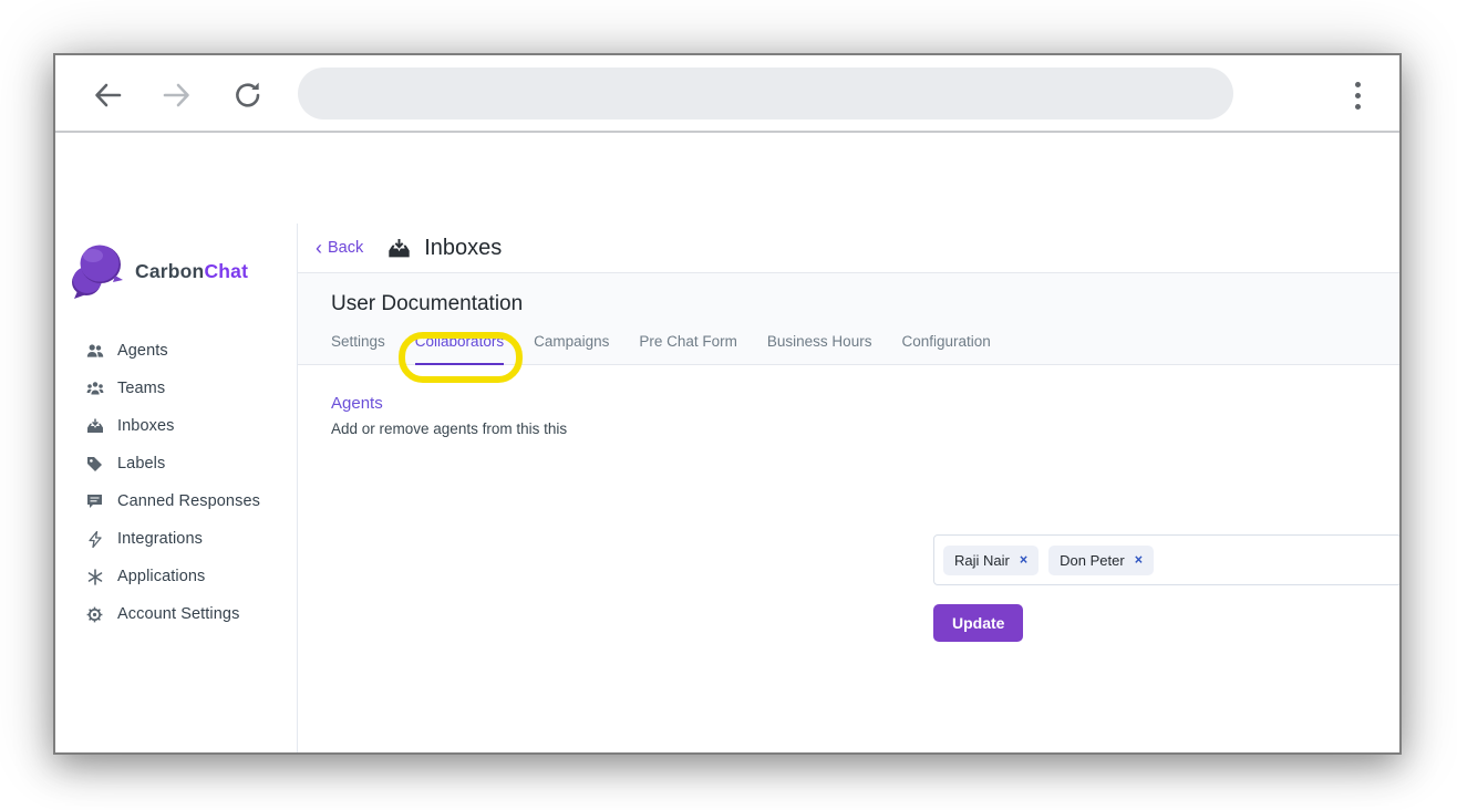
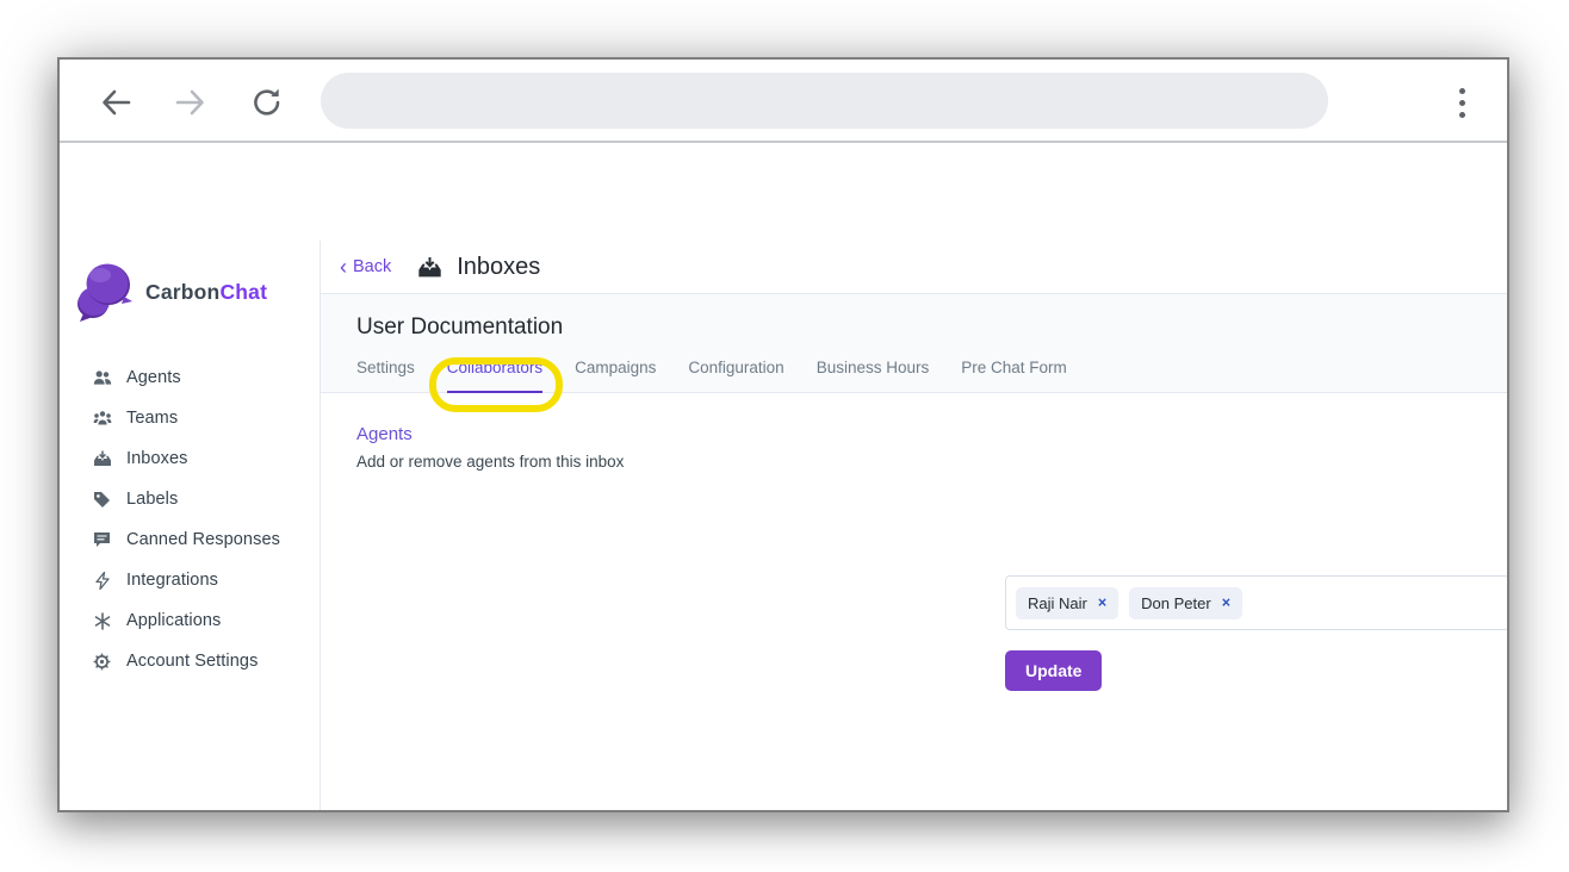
  CarbonChat
  Agents
  Teams
  Inboxes
  Labels
  Canned Responses
  Integrations
  Applications
  Account Settings
  ‹
  Back
  Inboxes
  User Documentation
  Settings
  Collaborators
  Campaigns
- Pre Chat Form
+ Configuration
  Business Hours
- Configuration
+ Pre Chat Form
  Agents
- Add or remove agents from this this
+ Add or remove agents from this inbox
  Raji Nair
  ×
  Don Peter
  ×
  Update
